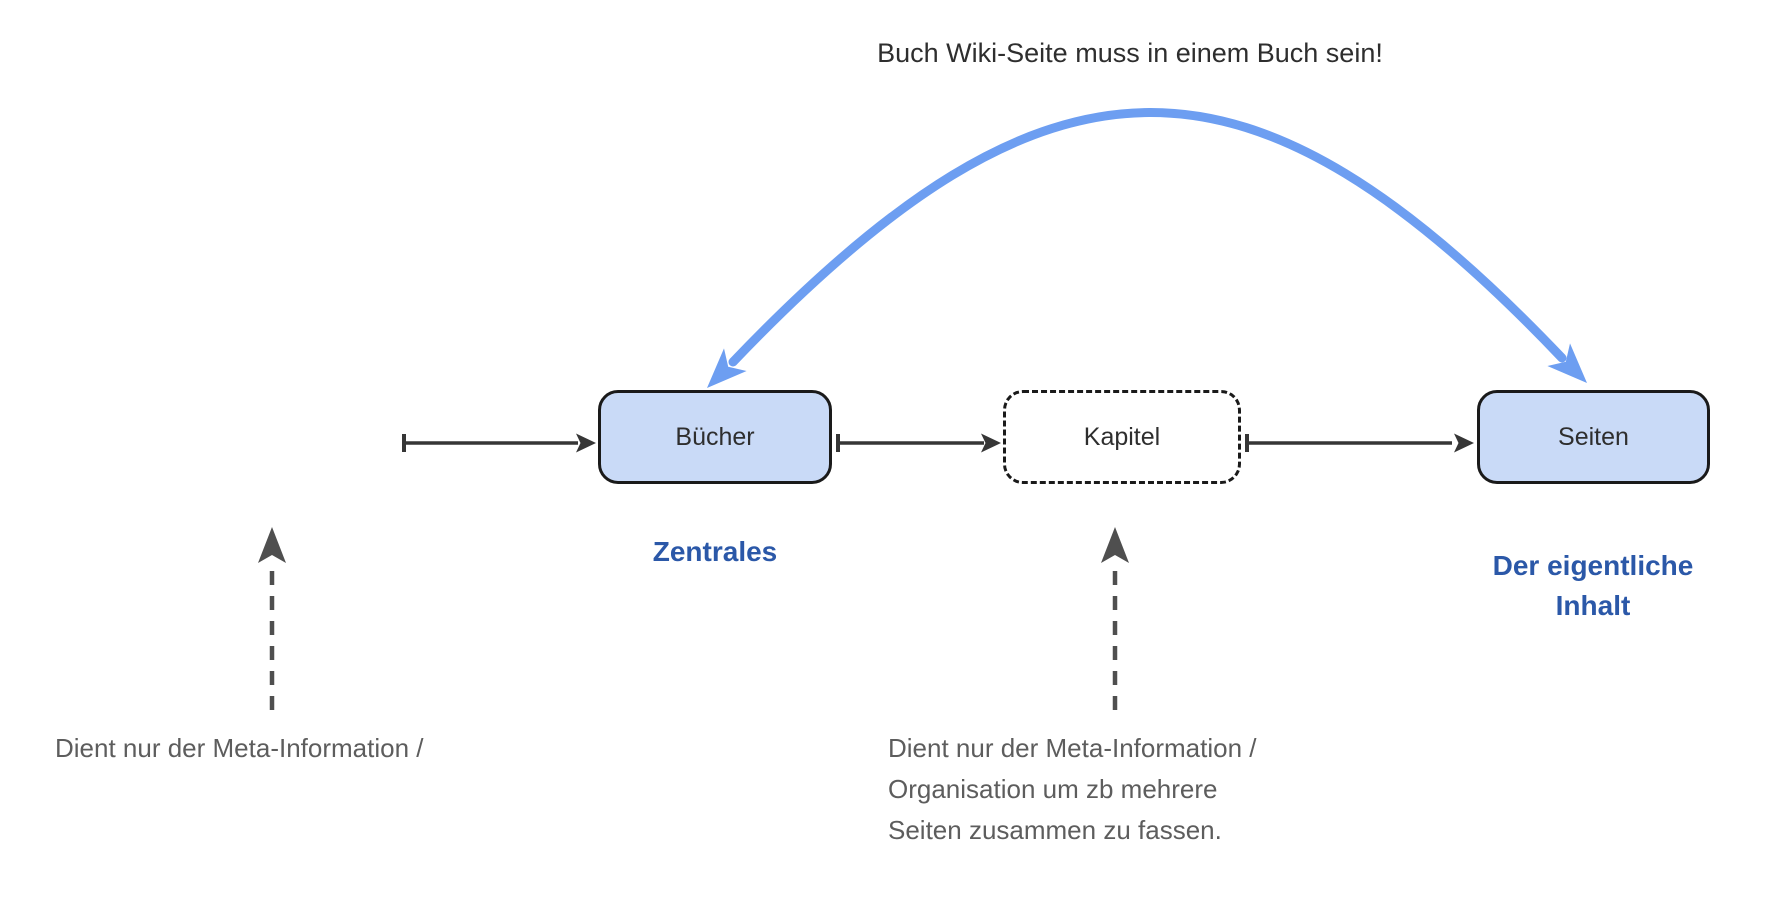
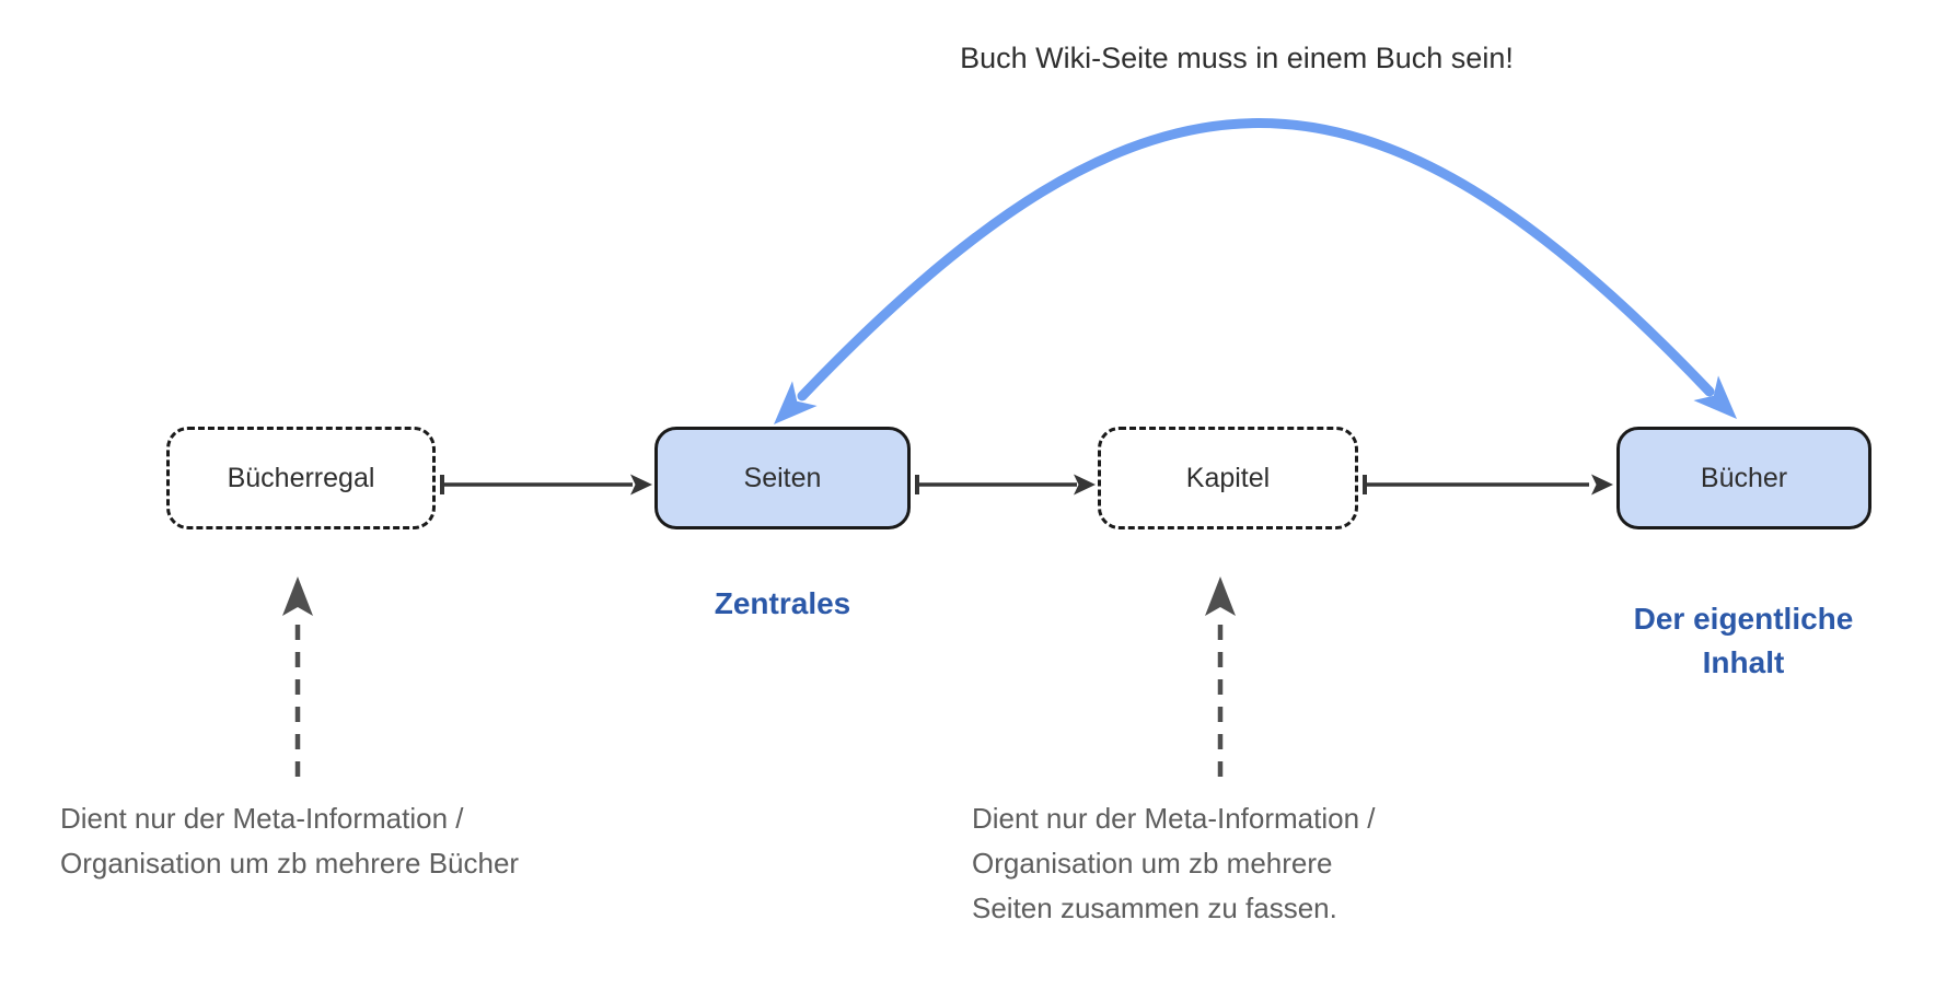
  Buch Wiki-Seite muss in einem Buch sein!
+ Bücherregal
- Bücher
+ Seiten
  Kapitel
- Seiten
+ Bücher
  Zentrales
  Der eigentliche
  Inhalt
  Dient nur der Meta-Information /
+ Organisation um zb mehrere Bücher
  Dient nur der Meta-Information /
  Organisation um zb mehrere
  Seiten zusammen zu fassen.
